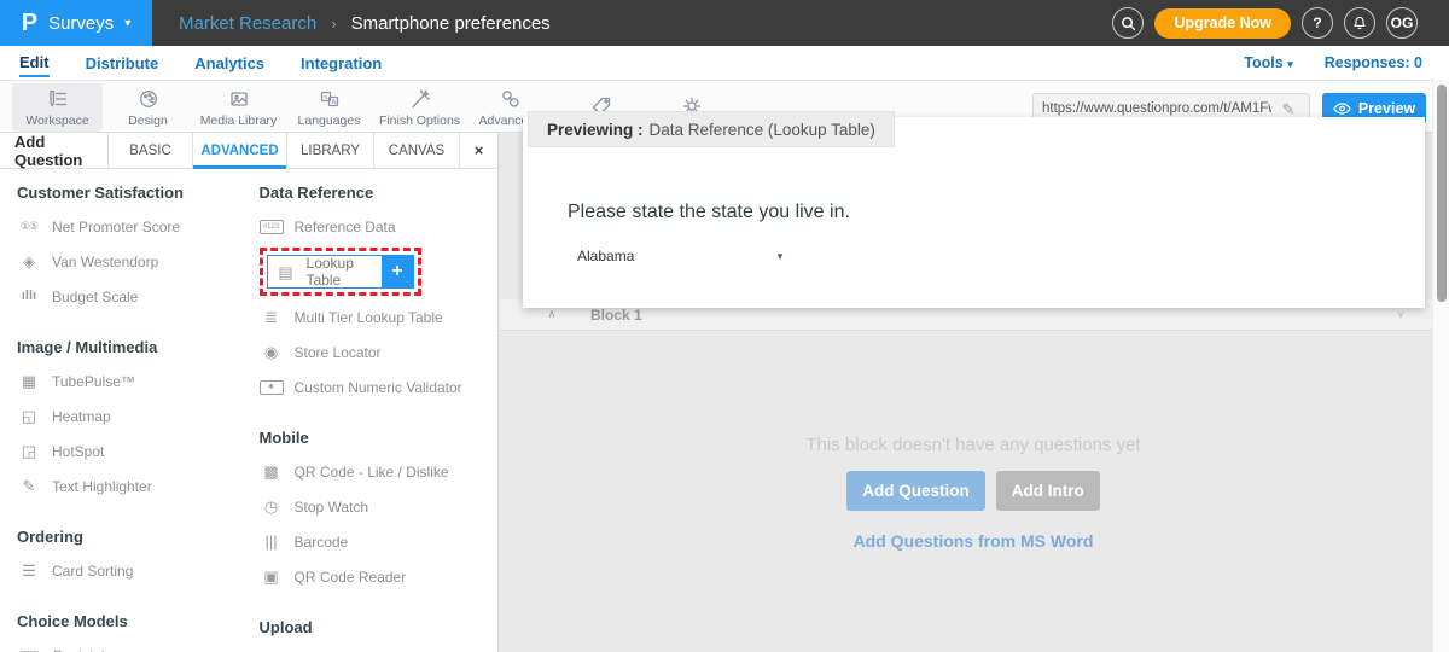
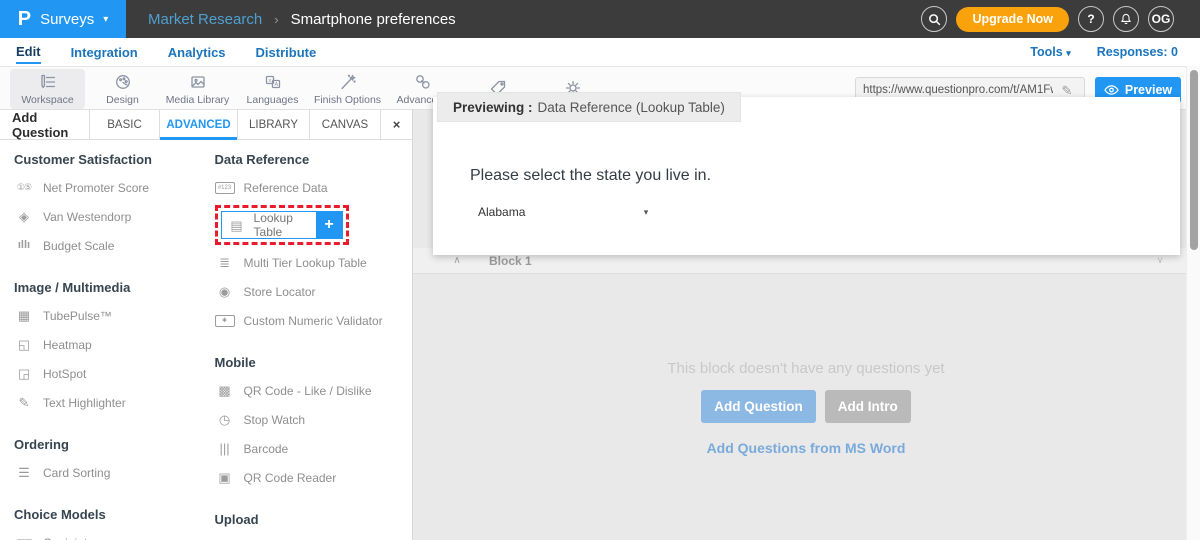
  P
  Surveys
  ▾
  Market Research
  ›
  Smartphone preferences
  Upgrade Now
  ?
  OG
  Edit
- Distribute
+ Integration
  Analytics
- Integration
+ Distribute
  Tools ▾
  Responses: 0
  Workspace
  Design
  Media Library
  Languages
  Finish Options
  Advanc
  https://www.questionpro.com/t/AM1F
  ✎
  Preview
  ∧
  Block 1
  ∨
  This block doesn't have any questions yet
  Add Question
  Add Intro
  Add Questions from MS Word
  Previewing :
  Data Reference (Lookup Table)
- Please state the state you live in.
+ Please select the state you live in.
  Alabama
  ▾
  Add Question
  BASIC
  ADVANCED
  LIBRARY
  CANVAS
  ×
  Customer Satisfaction
  ①⑤
  Net Promoter Score
  ◈
  Van Westendorp
  ıllı
  Budget Scale
  Image / Multimedia
  ▦
  TubePulse™
  ◱
  Heatmap
  ◲
  HotSpot
  ✎
  Text Highlighter
  Ordering
  ☰
  Card Sorting
  Choice Models
  Data Reference
  Reference Data
  ▤
  Lookup Table
  +
  ≣
  Multi Tier Lookup Table
  ◉
  Store Locator
  Custom Numeric Validator
  Mobile
  ▩
  QR Code - Like / Dislike
  ◷
  Stop Watch
  |||
  Barcode
  ▣
  QR Code Reader
  Upload
